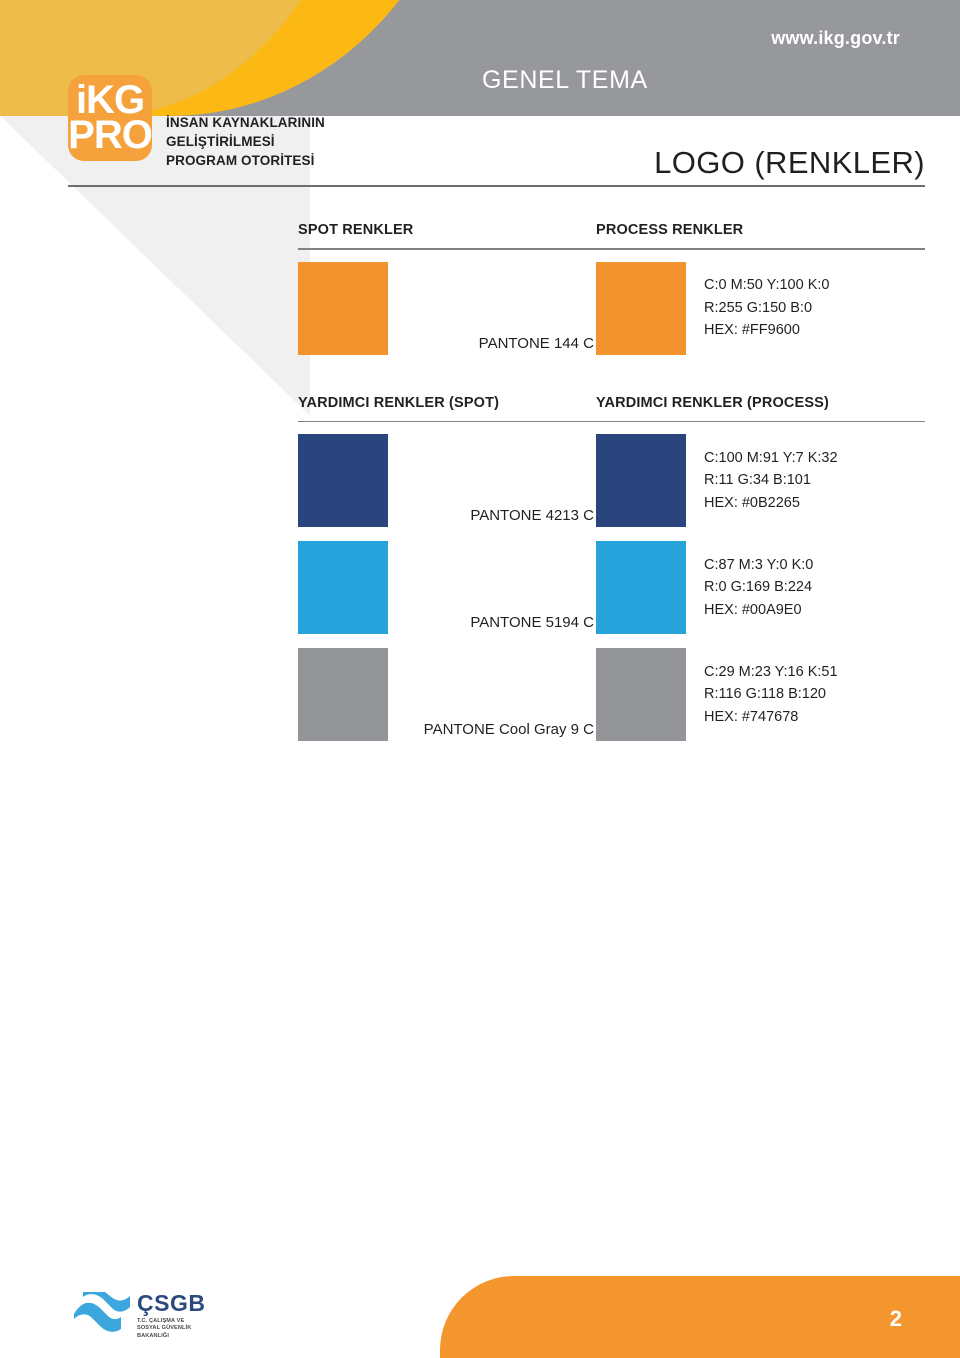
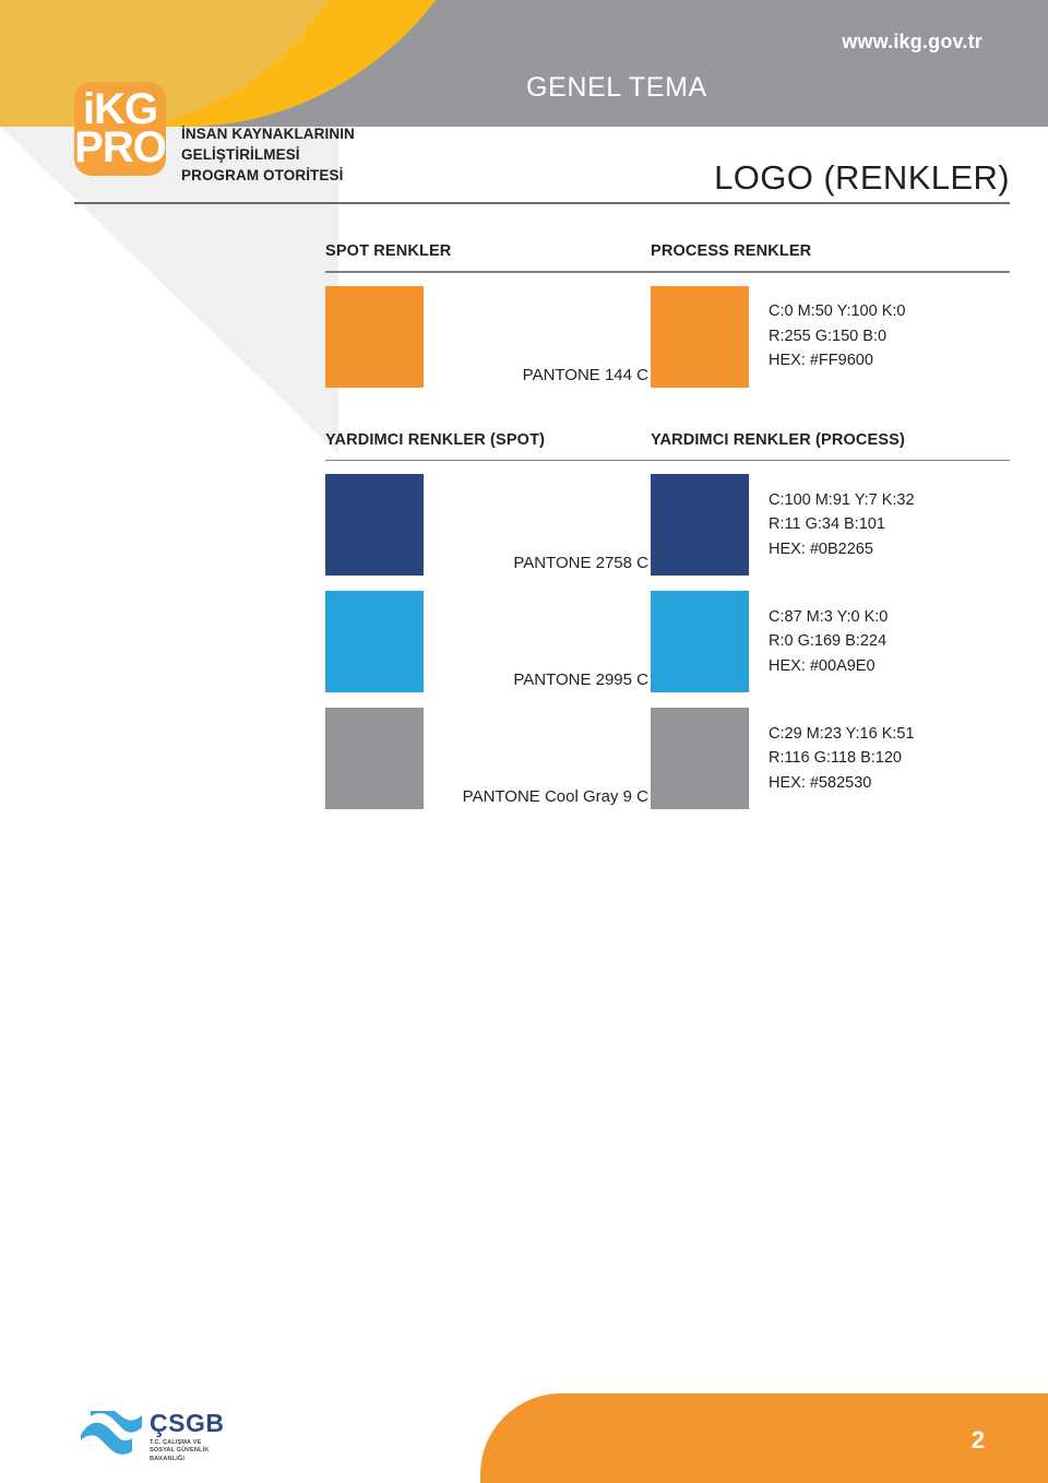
  www.ikg.gov.tr
  GENEL TEMA
  iKG
  PRO
  İNSAN KAYNAKLARININ
  GELİŞTİRİLMESİ
  PROGRAM OTORİTESİ
  LOGO (RENKLER)
  SPOT RENKLER
  PROCESS RENKLER
  PANTONE 144 C
  C:0 M:50 Y:100 K:0
  R:255 G:150 B:0
  HEX: #FF9600
  YARDIMCI RENKLER (SPOT)
  YARDIMCI RENKLER (PROCESS)
- PANTONE 4213 C
+ PANTONE 2758 C
  C:100 M:91 Y:7 K:32
  R:11 G:34 B:101
  HEX: #0B2265
- PANTONE 5194 C
+ PANTONE 2995 C
  C:87 M:3 Y:0 K:0
  R:0 G:169 B:224
  HEX: #00A9E0
  PANTONE Cool Gray 9 C
  C:29 M:23 Y:16 K:51
  R:116 G:118 B:120
- HEX: #747678
+ HEX: #582530
  2
  ÇSGB
